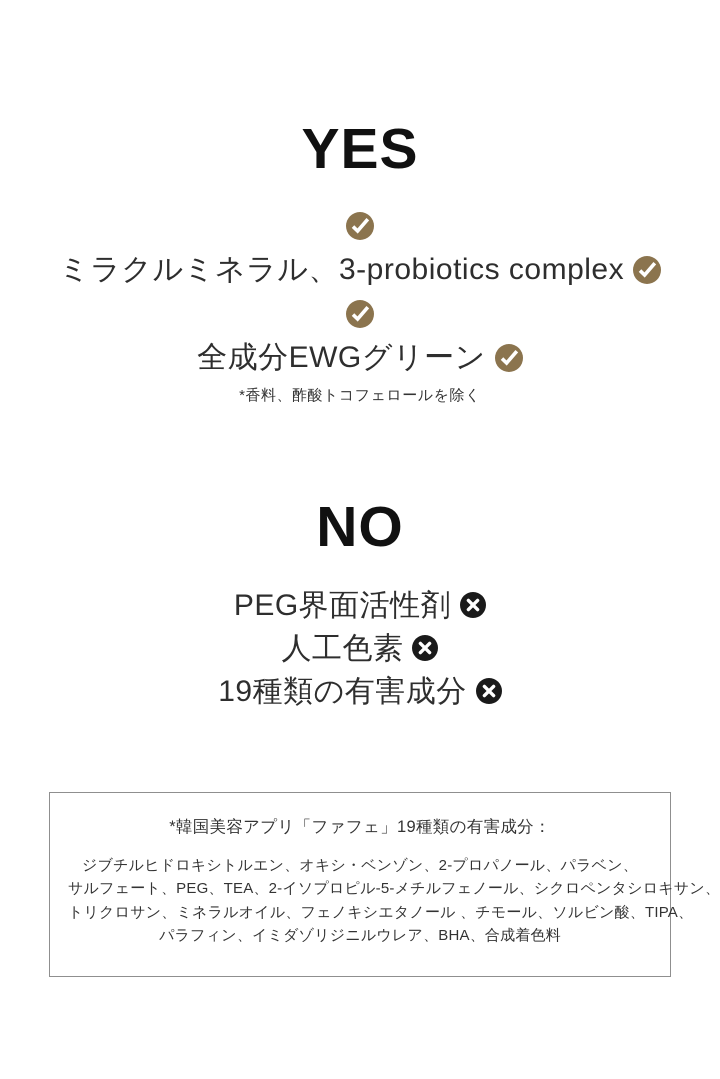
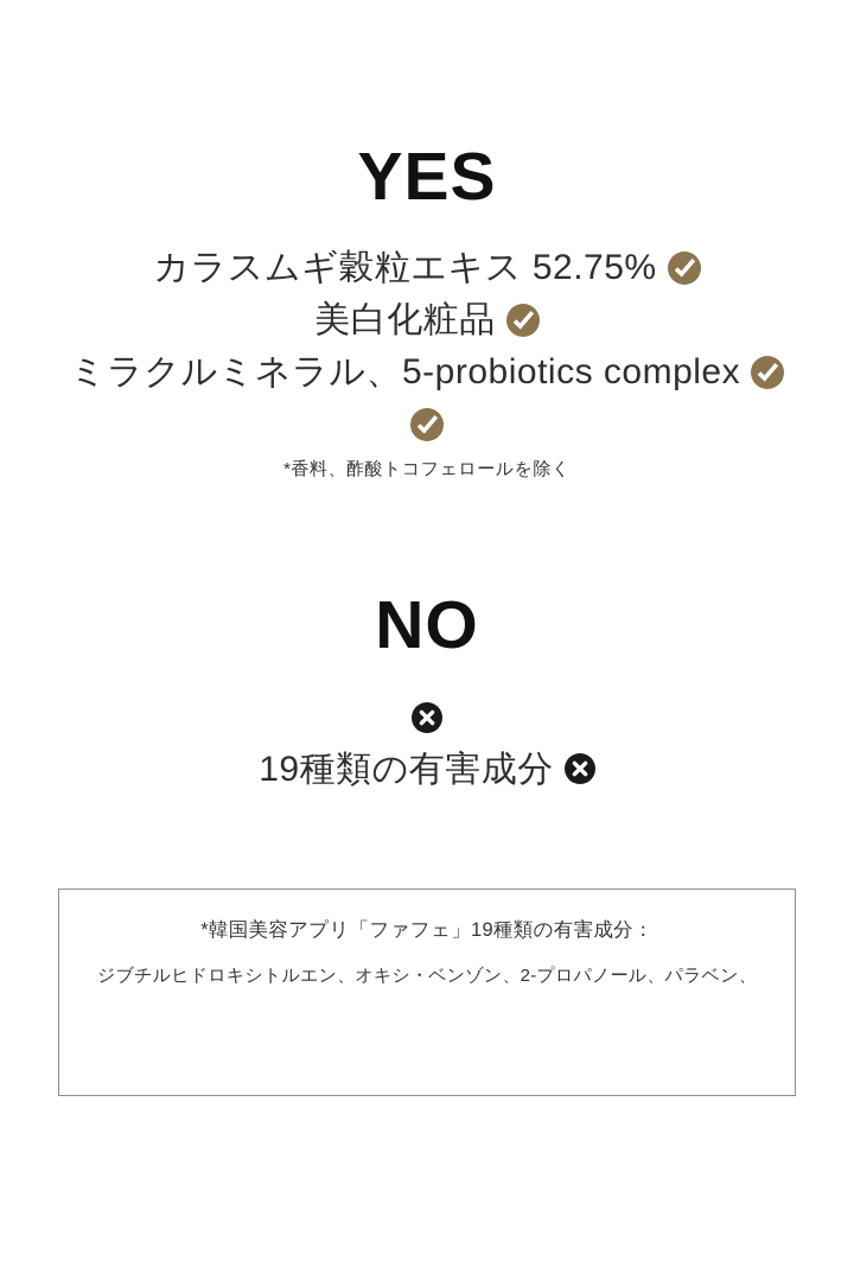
  YES
+ カラスムギ穀粒エキス 52.75%
+ 美白化粧品
- ミラクルミネラル、3-probiotics complex
+ ミラクルミネラル、5-probiotics complex
- 全成分EWGグリーン
  *香料、酢酸トコフェロールを除く
  NO
- PEG界面活性剤
- 人工色素
  19種類の有害成分
  *韓国美容アプリ「ファフェ」19種類の有害成分：
  ジブチルヒドロキシトルエン、オキシ・ベンゾン、2-プロパノール、パラベン、
- サルフェート、PEG、TEA、2-イソプロピル-5-メチルフェノール、シクロペンタシロキサン、
- トリクロサン、ミネラルオイル、フェノキシエタノール 、チモール、ソルビン酸、TIPA、
- パラフィン、イミダゾリジニルウレア、BHA、合成着色料
